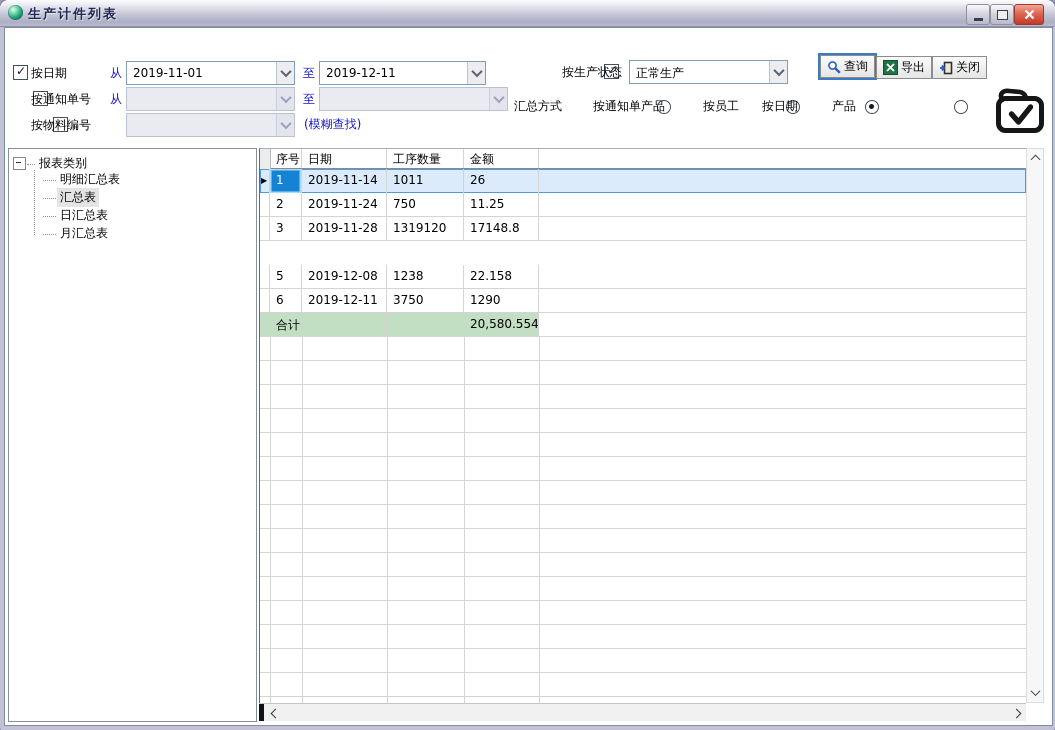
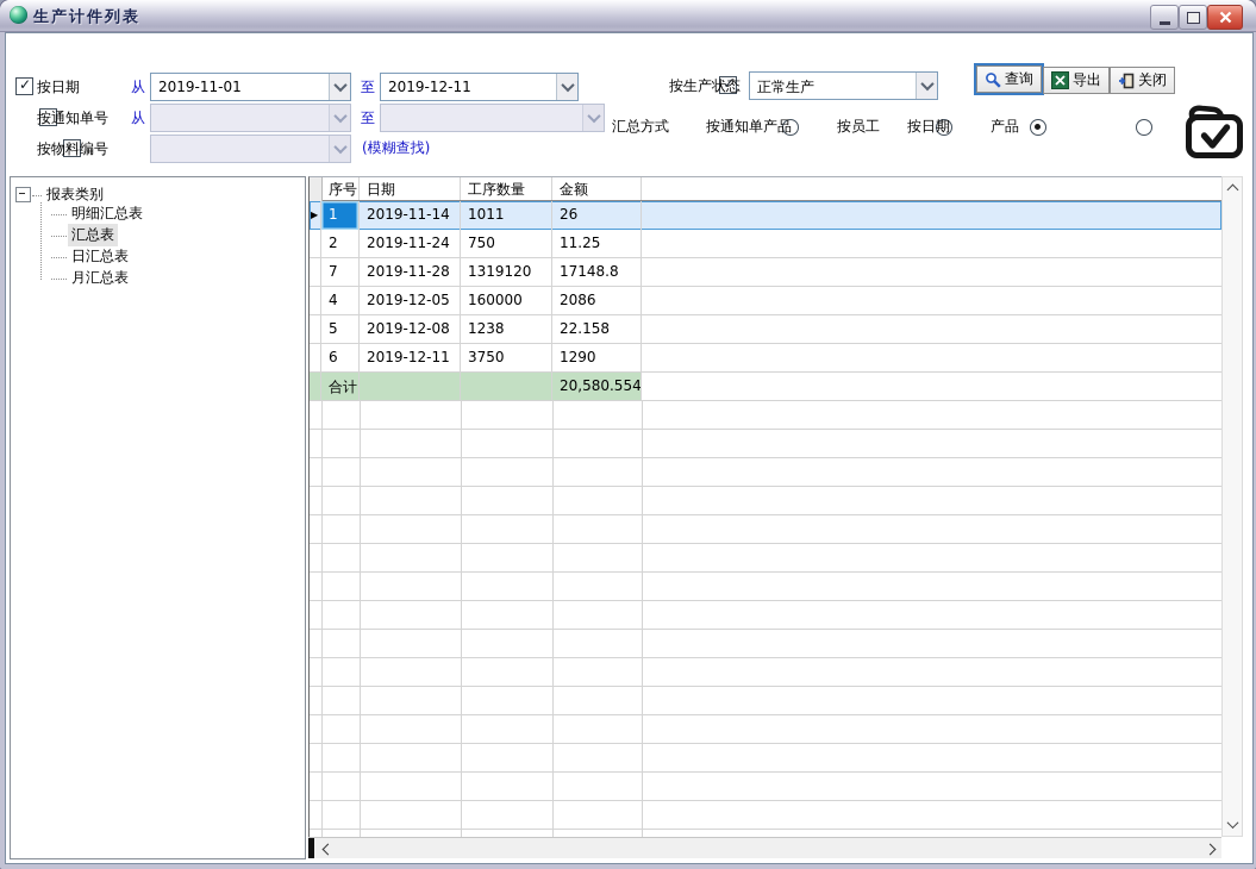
  生产计件列表
  ✓
  按日期
  从
  2019-11-01
  至
  2019-12-11
  按通知单号
  从
  至
  按物料编号
  (模糊查找)
  ✓
  按生产状态
  正常生产
  汇总方式
  按通知单产品
  按员工
  按日期
  产品
  查询
  导出
  关闭
  报表类别
  明细汇总表
  汇总表
  日汇总表
  月汇总表
  序号
  日期
  工序数量
  金额
  ▶
  1
  2019-11-14
  1011
  26
  2
  2019-11-24
  750
  11.25
- 3
+ 7
  2019-11-28
  1319120
  17148.8
+ 4
+ 2019-12-05
+ 160000
+ 2086
  5
  2019-12-08
  1238
  22.158
  6
  2019-12-11
  3750
  1290
  合计
  20,580.554
